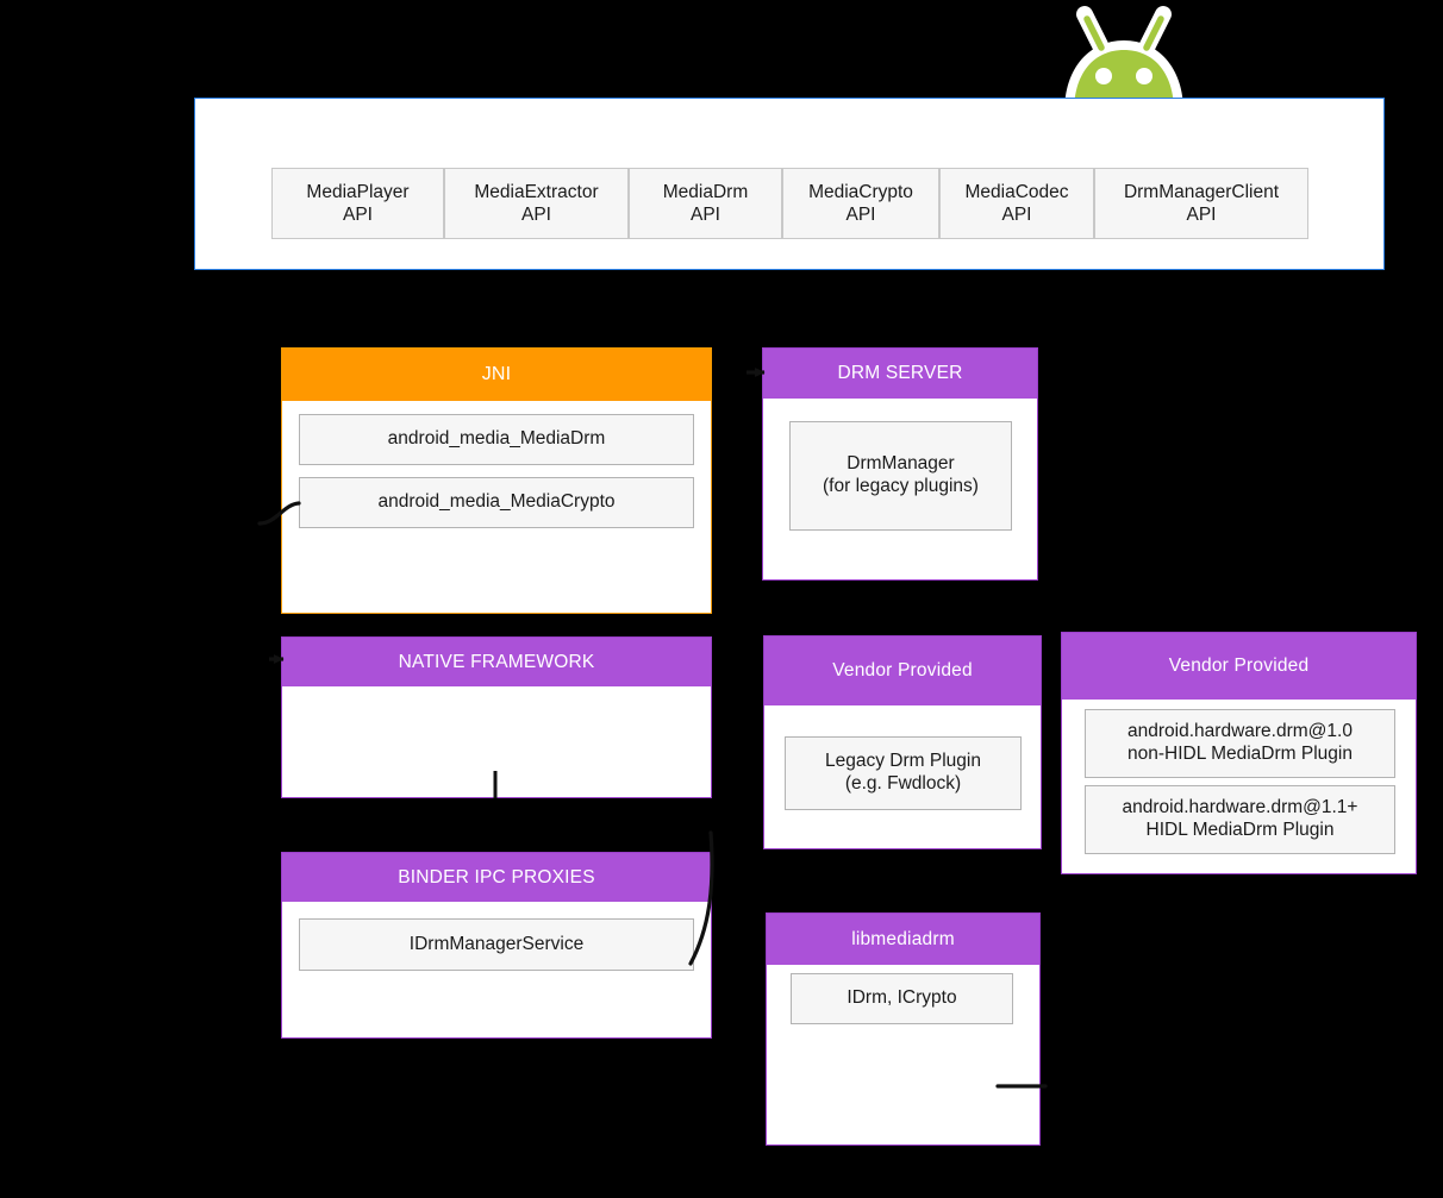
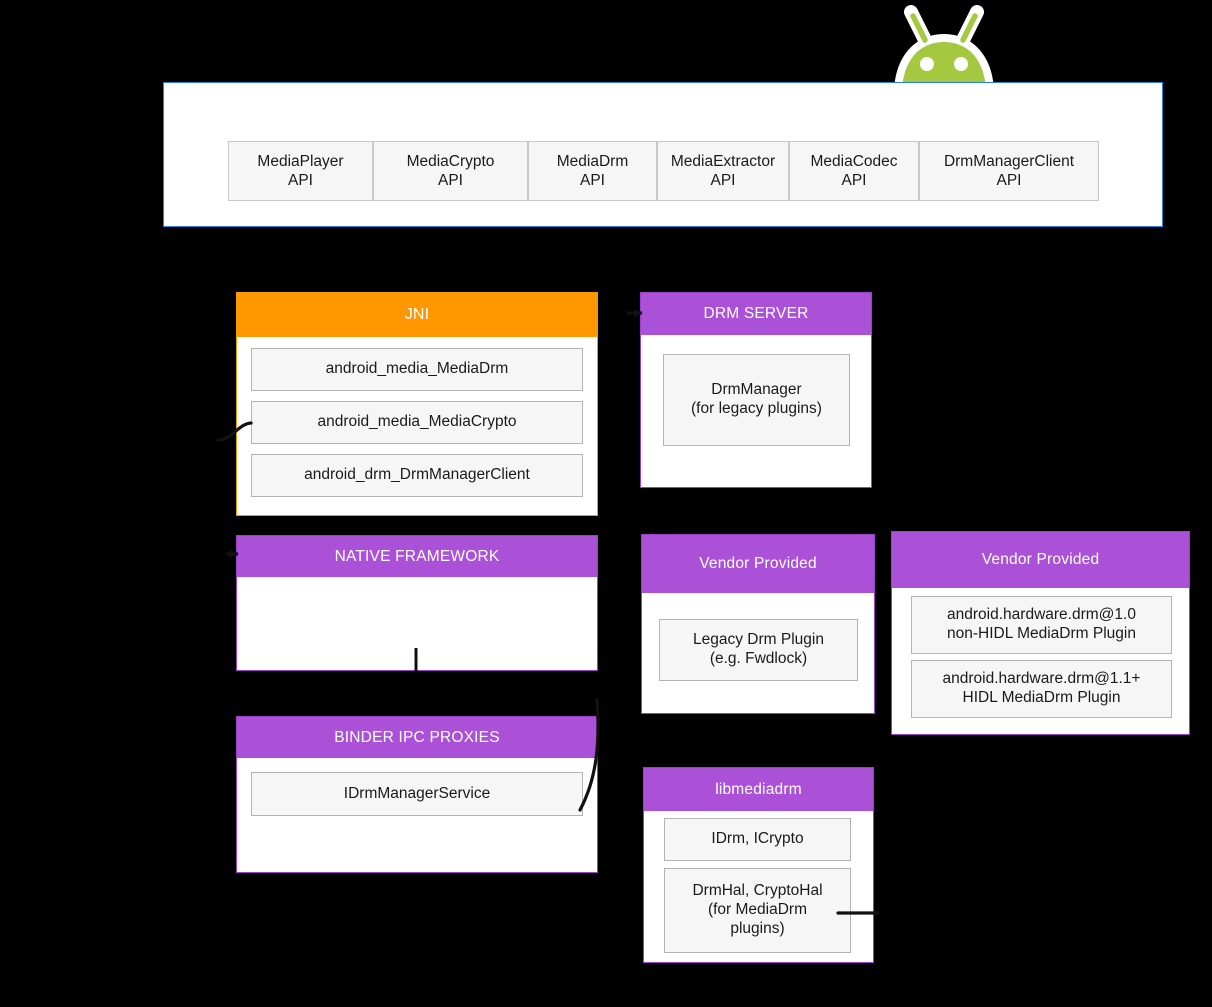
  MediaPlayer
  API
- MediaExtractor
+ MediaCrypto
  API
  MediaDrm
  API
- MediaCrypto
+ MediaExtractor
  API
  MediaCodec
  API
  DrmManagerClient
  API
  JNI
  android_media_MediaDrm
  android_media_MediaCrypto
+ android_drm_DrmManagerClient
  DRM SERVER
  DrmManager
  (for legacy plugins)
  NATIVE FRAMEWORK
  Vendor Provided
  Legacy Drm Plugin
  (e.g. Fwdlock)
  Vendor Provided
  android.hardware.drm@1.0
  non-HIDL MediaDrm Plugin
  android.hardware.drm@1.1+
  HIDL MediaDrm Plugin
  BINDER IPC PROXIES
  IDrmManagerService
  libmediadrm
  IDrm, ICrypto
+ DrmHal, CryptoHal
+ (for MediaDrm
+ plugins)
